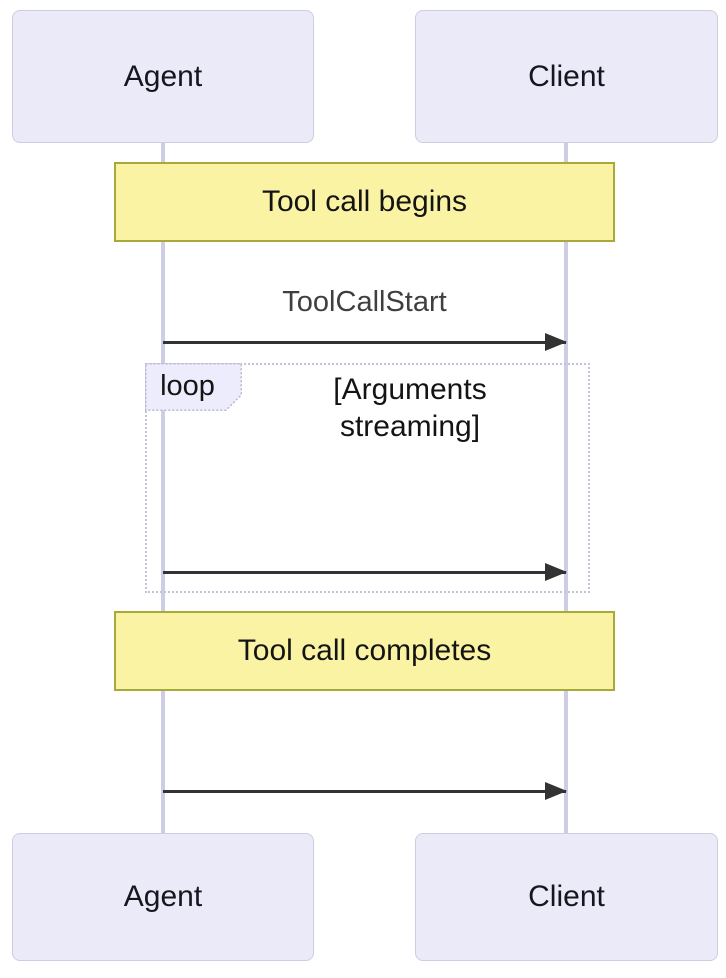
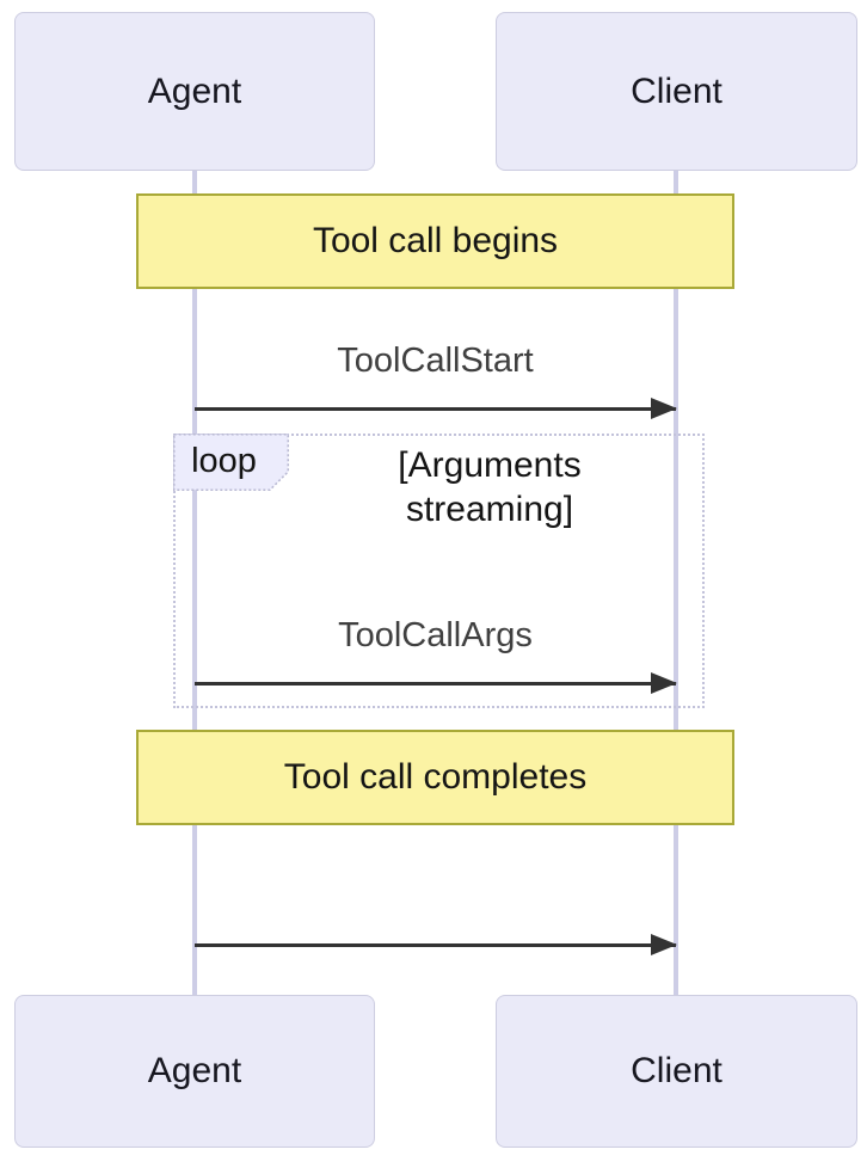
  loop
  [Arguments streaming]
  Tool call begins
  Tool call completes
  ToolCallStart
+ ToolCallArgs
  Agent
  Client
  Agent
  Client
